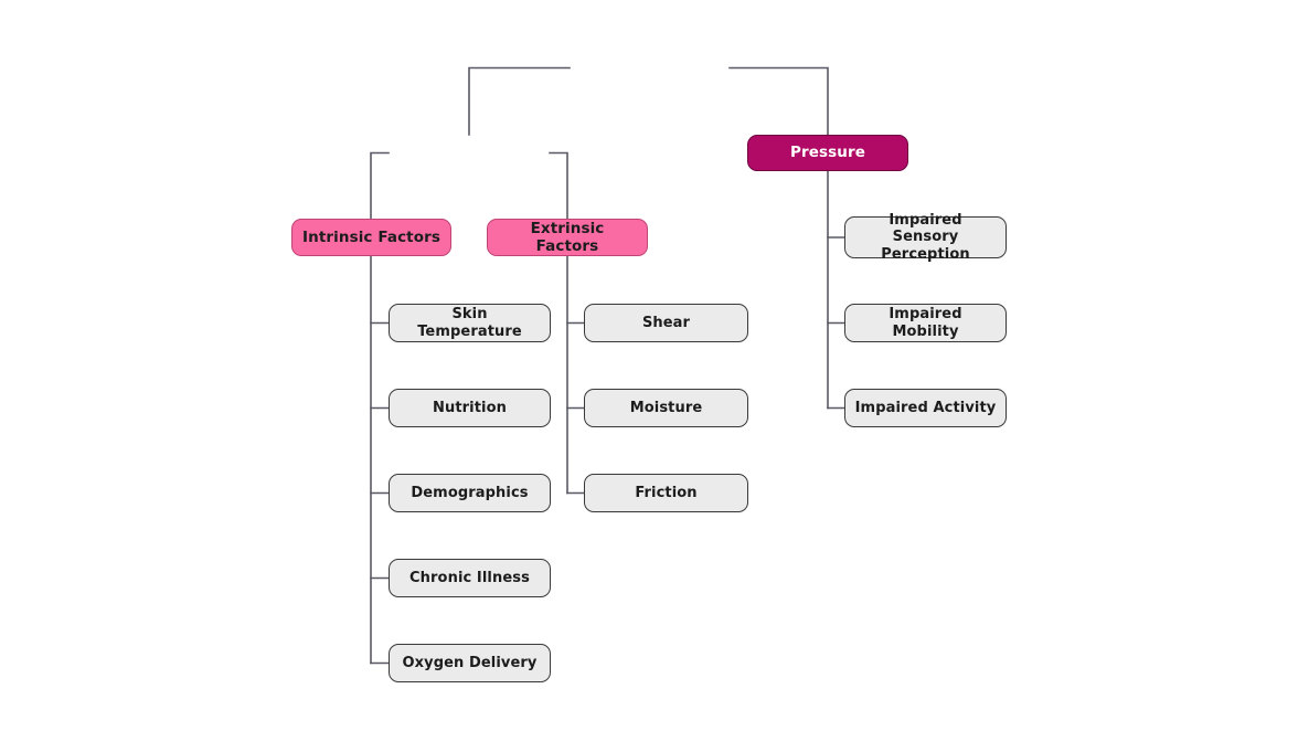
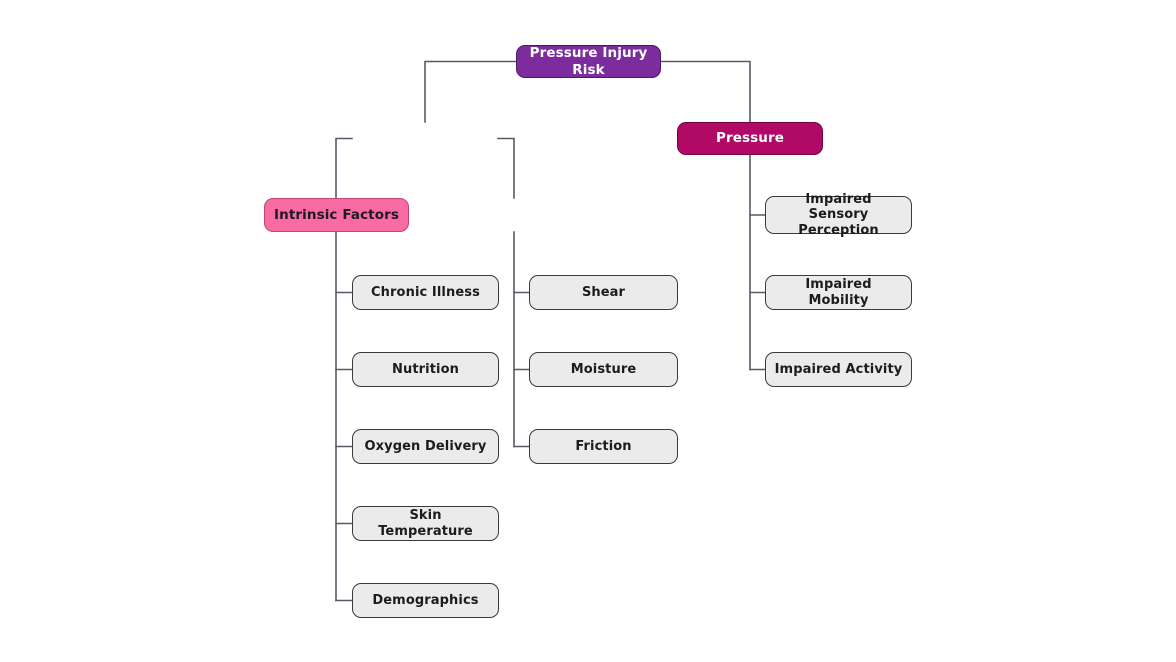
+ Pressure Injury Risk
  Pressure
  Intrinsic Factors
- Extrinsic Factors
- Skin Temperature
+ Chronic Illness
  Nutrition
- Demographics
+ Oxygen Delivery
- Chronic Illness
+ Skin Temperature
- Oxygen Delivery
+ Demographics
  Shear
  Moisture
  Friction
  Impaired Sensory Perception
  Impaired Mobility
  Impaired Activity
